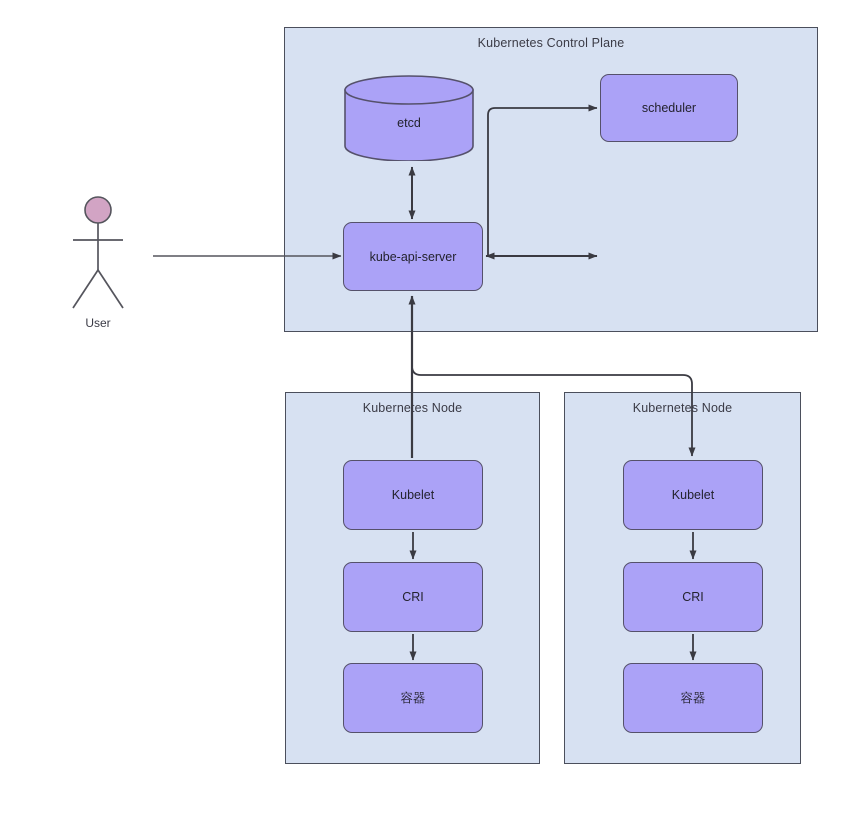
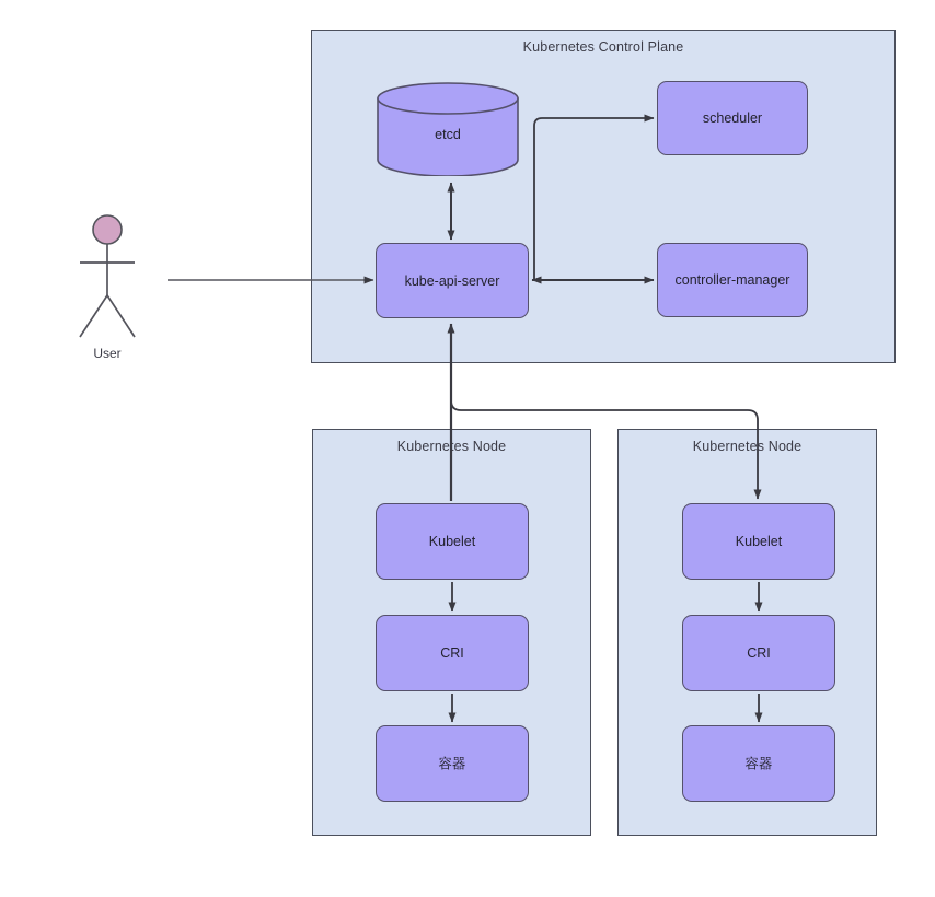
  User
  Kubernetes Control Plane
  etcd
  kube-api-server
  scheduler
+ controller-manager
  Kubernees Node
  Kubelet
  CRI
  容器
  Kubernetes Node
  Kubelet
  CRI
  容器
